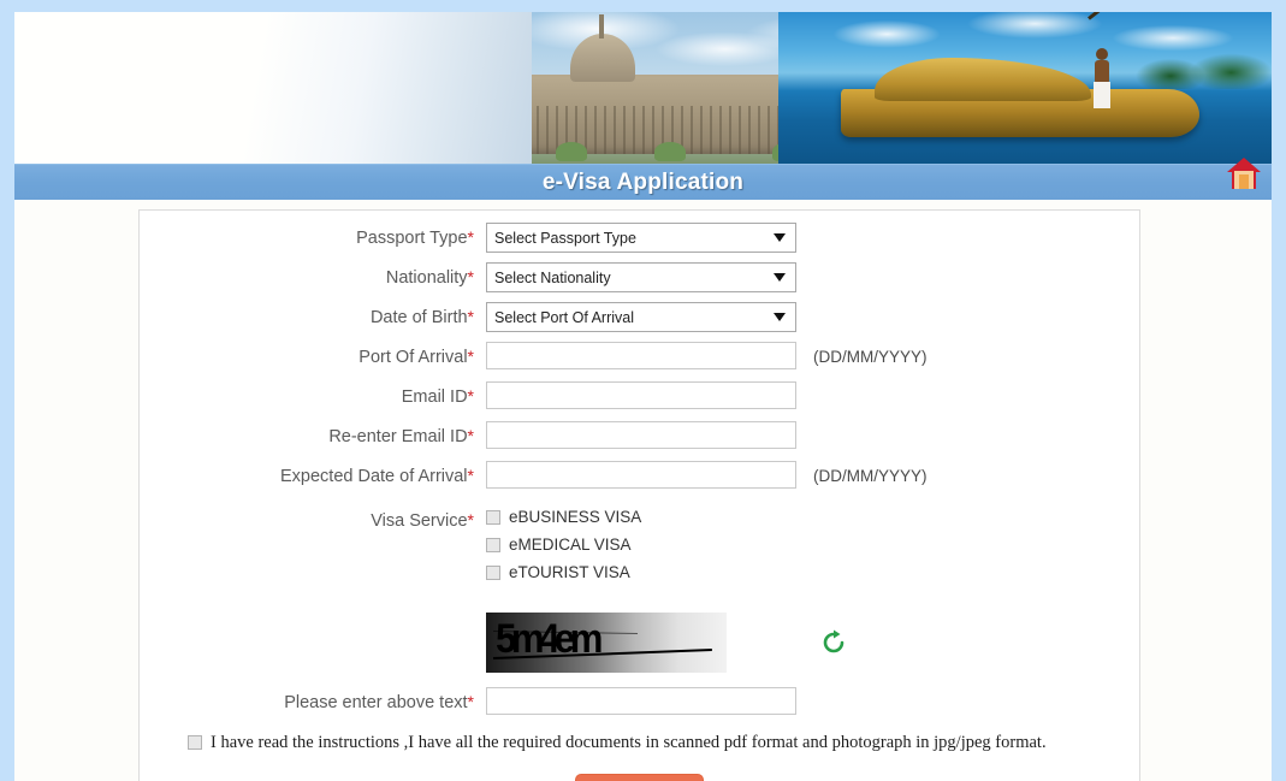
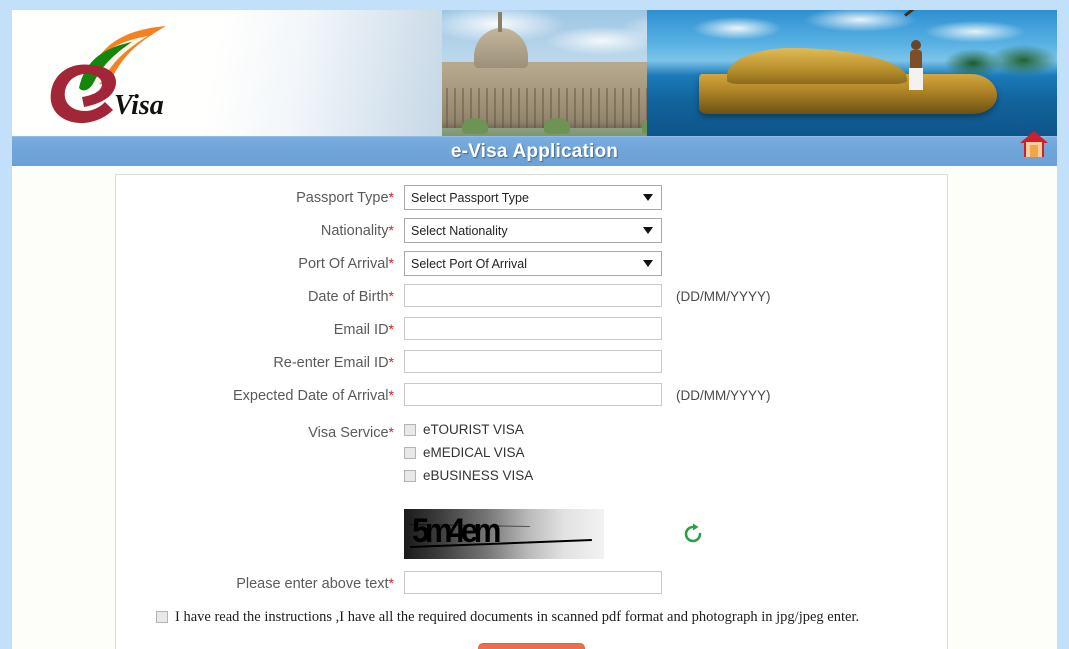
+ Visa
  e-Visa Application
  Passport Type*
  Select Passport Type
  Nationality*
  Select Nationality
- Date of Birth*
+ Port Of Arrival*
  Select Port Of Arrival
- Port Of Arrival*
+ Date of Birth*
  (DD/MM/YYYY)
  Email ID*
  Re-enter Email ID*
  Expected Date of Arrival*
  (DD/MM/YYYY)
  Visa Service*
- eBUSINESS VISA
+ eTOURIST VISA
  eMEDICAL VISA
- eTOURIST VISA
+ eBUSINESS VISA
  5m4em
  Please enter above text*
- I have read the instructions ,I have all the required documents in scanned pdf format and photograph in jpg/jpeg format.
+ I have read the instructions ,I have all the required documents in scanned pdf format and photograph in jpg/jpeg enter.
